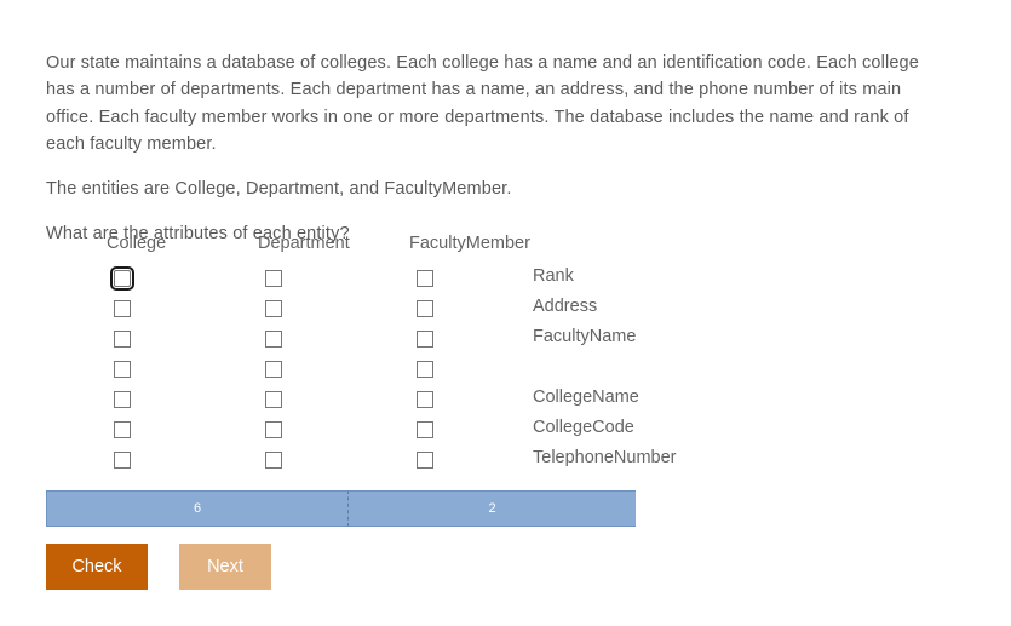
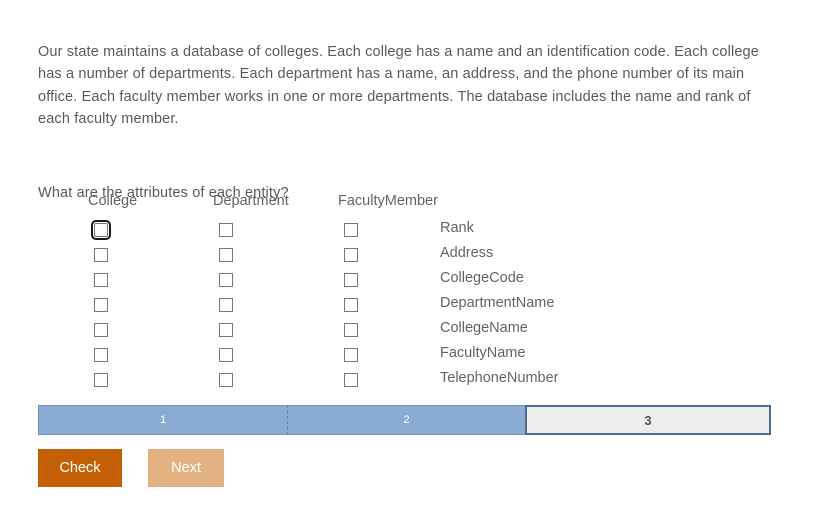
  Our state maintains a database of colleges. Each college has a name and an identification code. Each college has a number of departments. Each department has a name, an address, and the phone number of its main office. Each faculty member works in one or more departments. The database includes the name and rank of each faculty member.
- The entities are College, Department, and FacultyMember.
  What are the attributes of each entity?
  College
  Department
  FacultyMember
  Rank
  Address
- FacultyName
+ CollegeCode
+ DepartmentName
  CollegeName
- CollegeCode
+ FacultyName
  TelephoneNumber
- 6
+ 1
  2
+ 3
  Check
  Next
